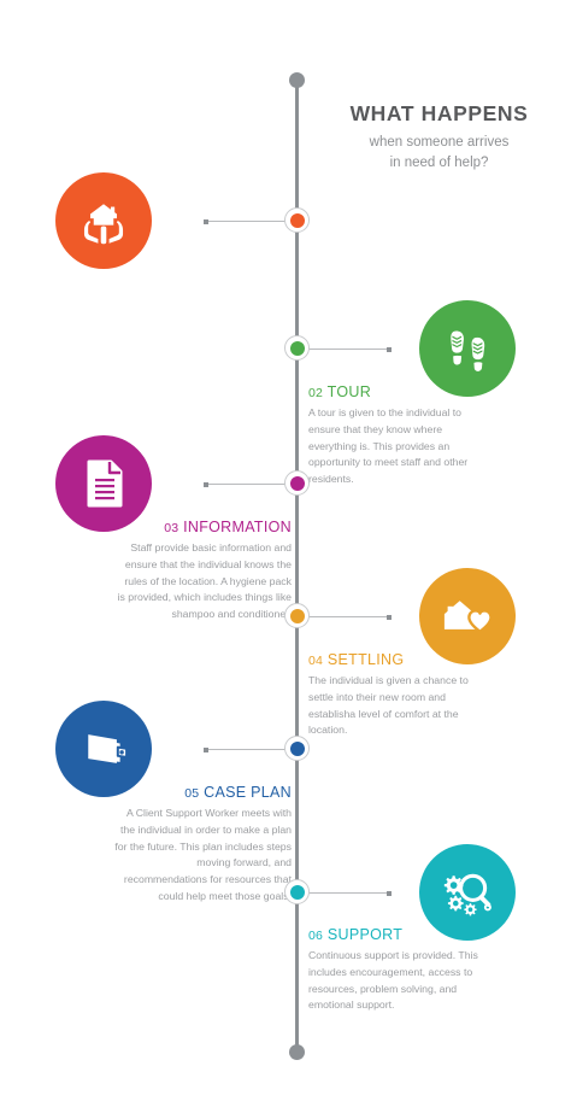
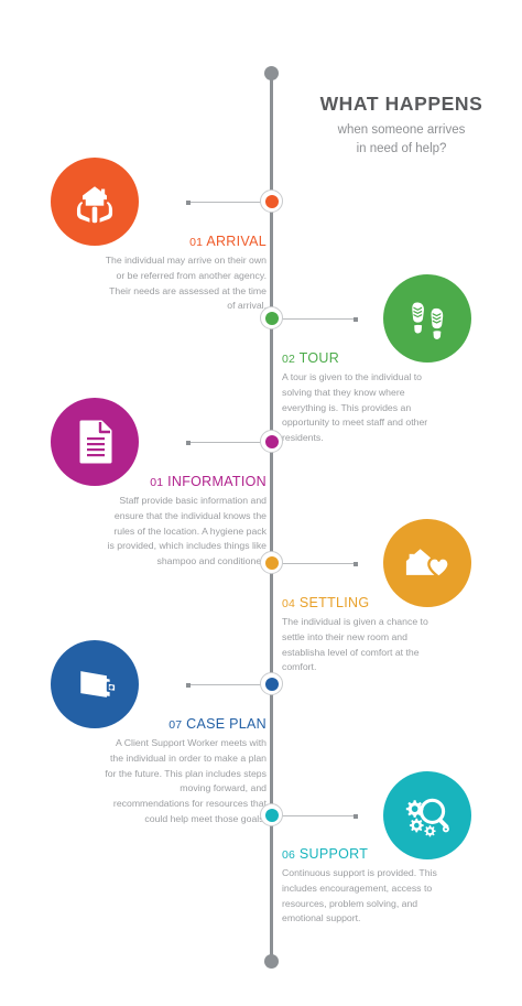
  WHAT HAPPENS
  when someone arrives
  in need of help?
+ 01 ARRIVAL
+ The individual may arrive on their own or be referred from another agency. Their needs are assessed at the time of arrival.
  02 TOUR
- A tour is given to the individual to ensure that they know where everything is. This provides an opportunity to meet staff and other residents.
+ A tour is given to the individual to solving that they know where everything is. This provides an opportunity to meet staff and other residents.
- 03 INFORMATION
+ 01 INFORMATION
  Staff provide basic information and ensure that the individual knows the rules of the location. A hygiene pack is provided, which includes things like shampoo and conditione
  04 SETTLING
- The individual is given a chance to settle into their new room and establisha level of comfort at the location.
+ The individual is given a chance to settle into their new room and establisha level of comfort at the comfort.
- 05 CASE PLAN
+ 07 CASE PLAN
  A Client Support Worker meets with the individual in order to make a plan for the future. This plan includes steps moving forward, and recommendations for resources that could help meet those goal
  06 SUPPORT
  Continuous support is provided. This includes encouragement, access to resources, problem solving, and emotional support.
